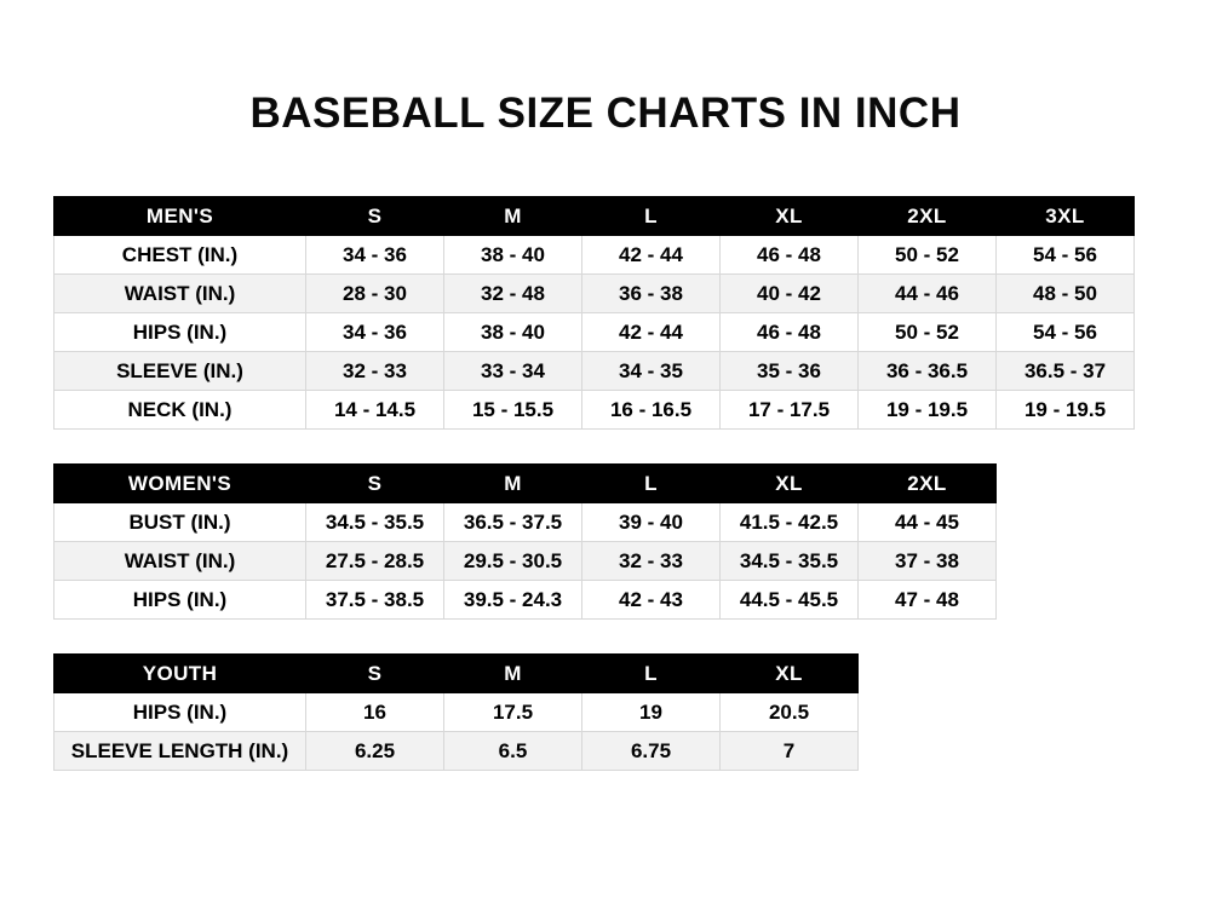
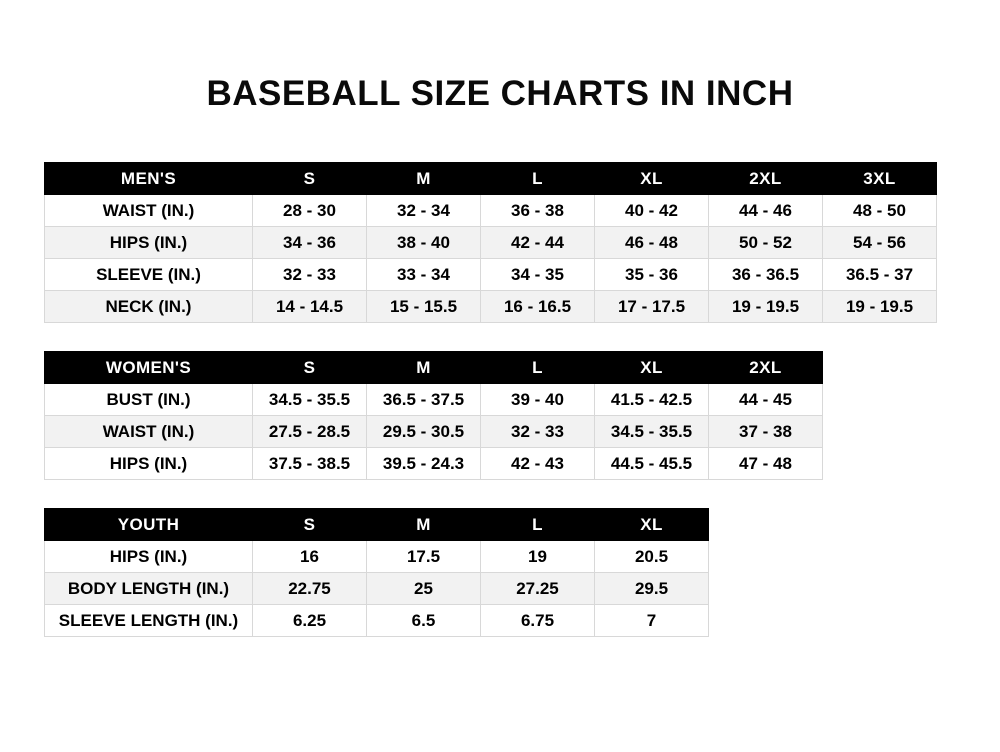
  BASEBALL SIZE CHARTS IN INCH
  MEN'S	S	M	L	XL	2XL	3XL
- CHEST (IN.)	34 - 36	38 - 40	42 - 44	46 - 48	50 - 52	54 - 56
- WAIST (IN.)	28 - 30	32 - 48	36 - 38	40 - 42	44 - 46	48 - 50
+ WAIST (IN.)	28 - 30	32 - 34	36 - 38	40 - 42	44 - 46	48 - 50
  HIPS (IN.)	34 - 36	38 - 40	42 - 44	46 - 48	50 - 52	54 - 56
  SLEEVE (IN.)	32 - 33	33 - 34	34 - 35	35 - 36	36 - 36.5	36.5 - 37
  NECK (IN.)	14 - 14.5	15 - 15.5	16 - 16.5	17 - 17.5	19 - 19.5	19 - 19.5
  WOMEN'S	S	M	L	XL	2XL
  BUST (IN.)	34.5 - 35.5	36.5 - 37.5	39 - 40	41.5 - 42.5	44 - 45
  WAIST (IN.)	27.5 - 28.5	29.5 - 30.5	32 - 33	34.5 - 35.5	37 - 38
  HIPS (IN.)	37.5 - 38.5	39.5 - 24.3	42 - 43	44.5 - 45.5	47 - 48
  YOUTH	S	M	L	XL
  HIPS (IN.)	16	17.5	19	20.5
+ BODY LENGTH (IN.)	22.75	25	27.25	29.5
  SLEEVE LENGTH (IN.)	6.25	6.5	6.75	7
